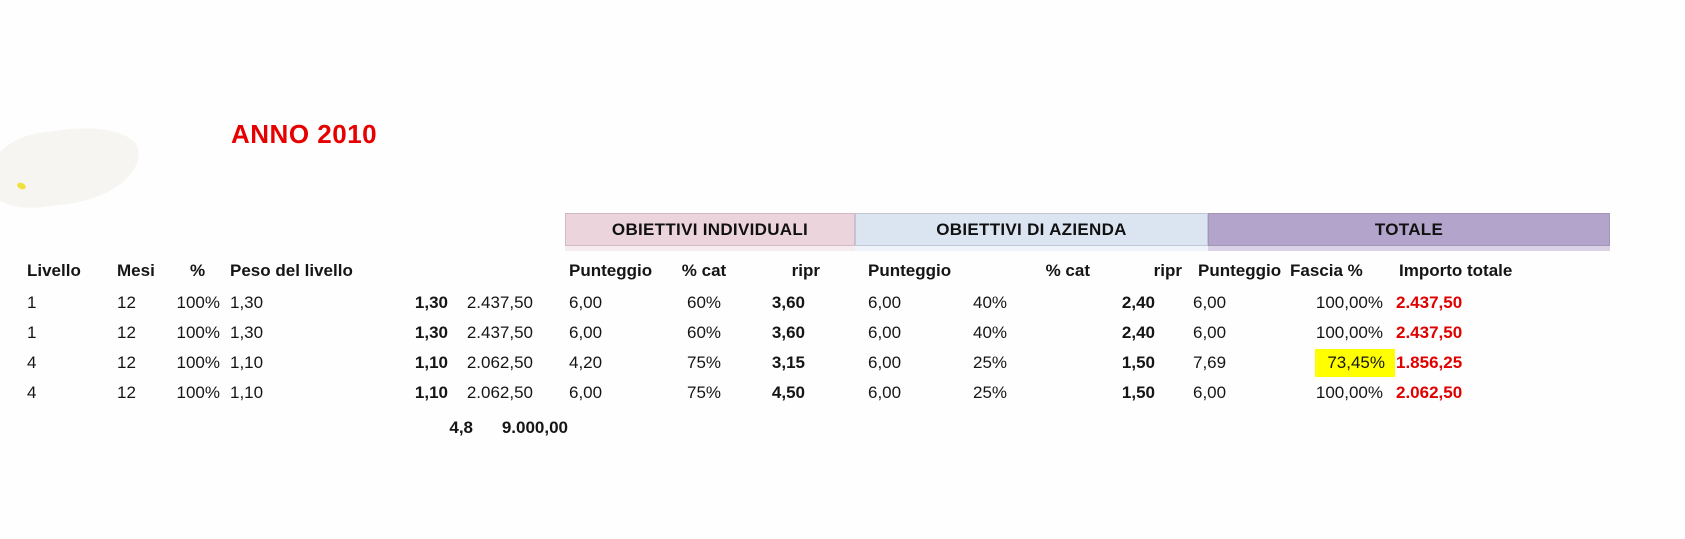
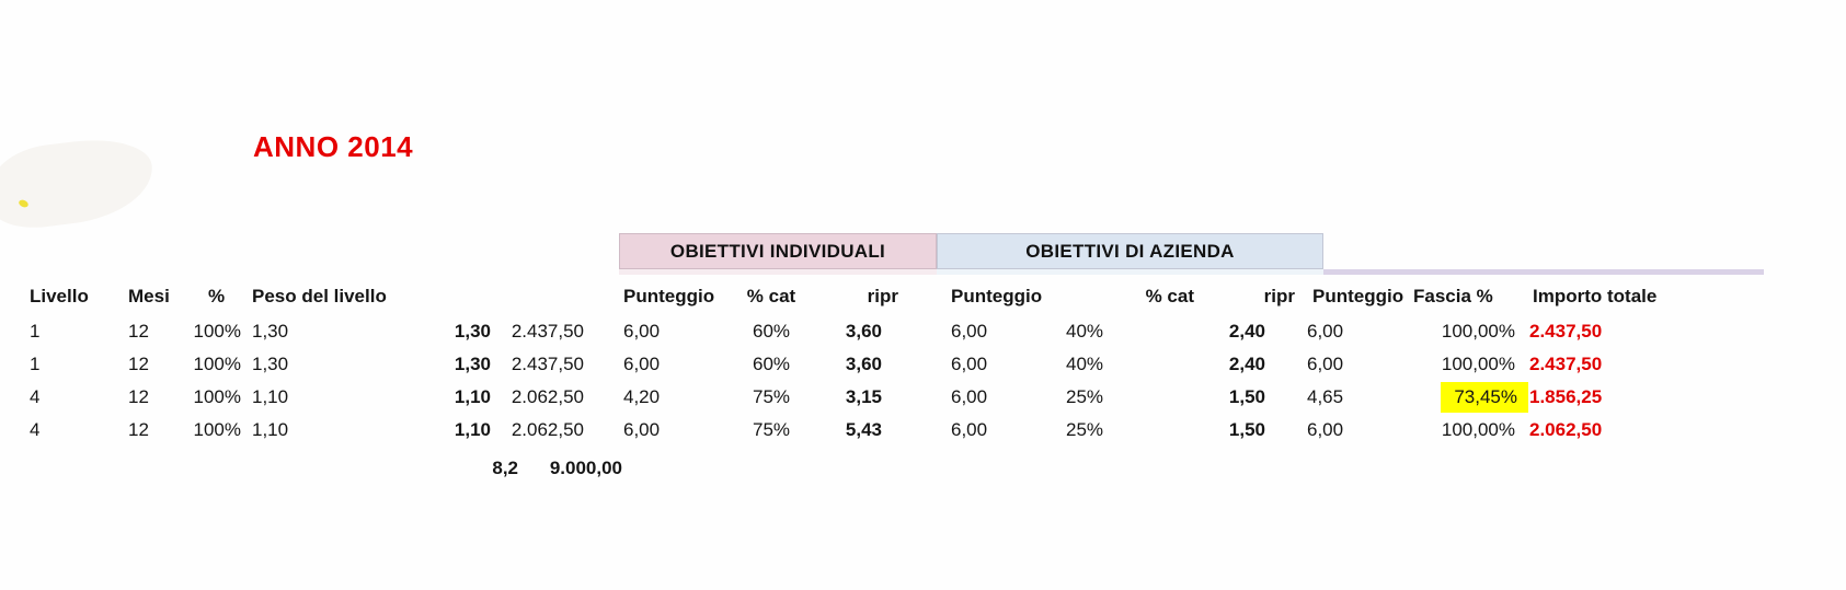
- ANNO 2010
+ ANNO 2014
  OBIETTIVI INDIVIDUALI
  OBIETTIVI DI AZIENDA
- TOTALE
  Livello
  Mesi
  %
  Peso del livello
  Punteggio
  % cat
  ripr
  Punteggio
  % cat
  ripr
  Punteggio
  Fascia %
  Importo totale
  1
  12
  100%
  1,30
  1,30
  2.437,50
  6,00
  60%
  3,60
  6,00
  40%
  2,40
  6,00
  100,00%
  2.437,50
  1
  12
  100%
  1,30
  1,30
  2.437,50
  6,00
  60%
  3,60
  6,00
  40%
  2,40
  6,00
  100,00%
  2.437,50
  4
  12
  100%
  1,10
  1,10
  2.062,50
  4,20
  75%
  3,15
  6,00
  25%
  1,50
- 7,69
+ 4,65
  73,45%
  1.856,25
  4
  12
  100%
  1,10
  1,10
  2.062,50
  6,00
  75%
- 4,50
+ 5,43
  6,00
  25%
  1,50
  6,00
  100,00%
  2.062,50
- 4,8
+ 8,2
  9.000,00
